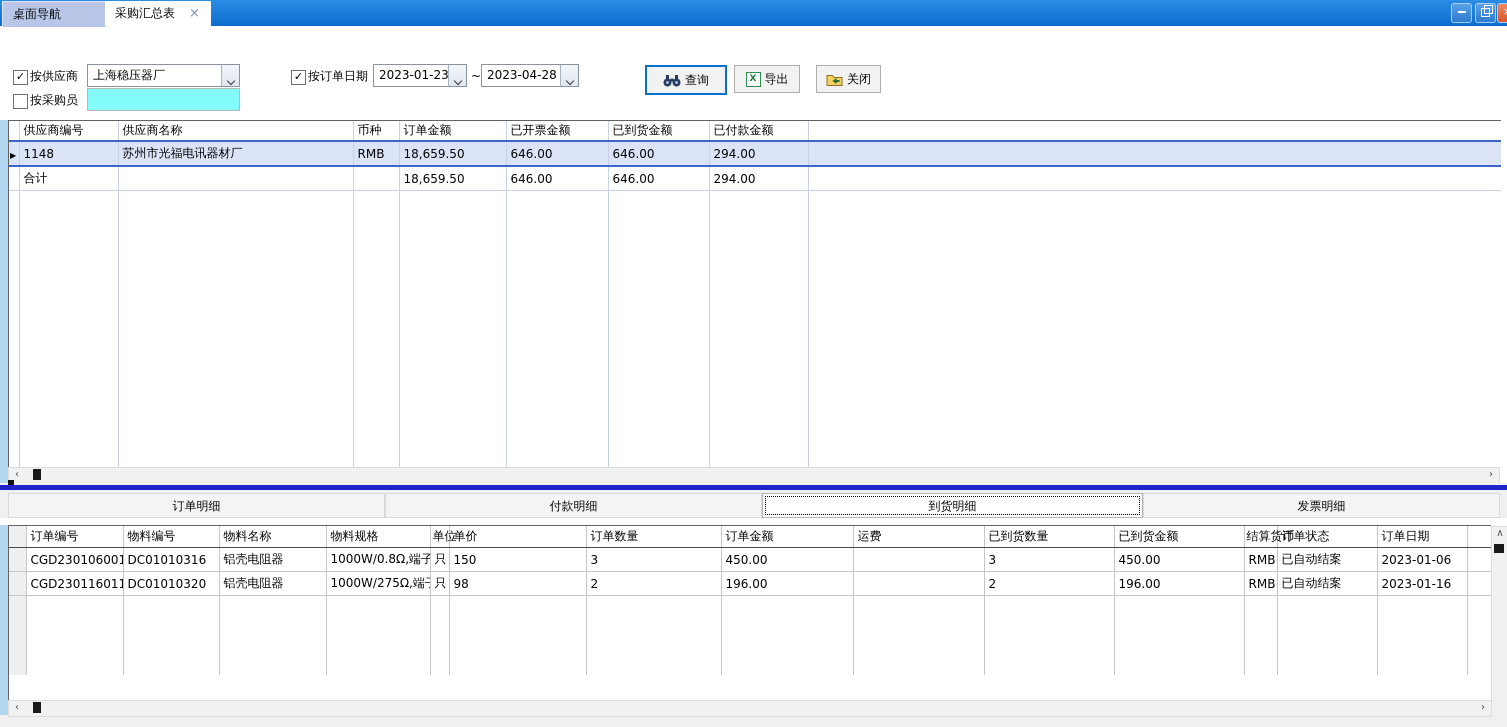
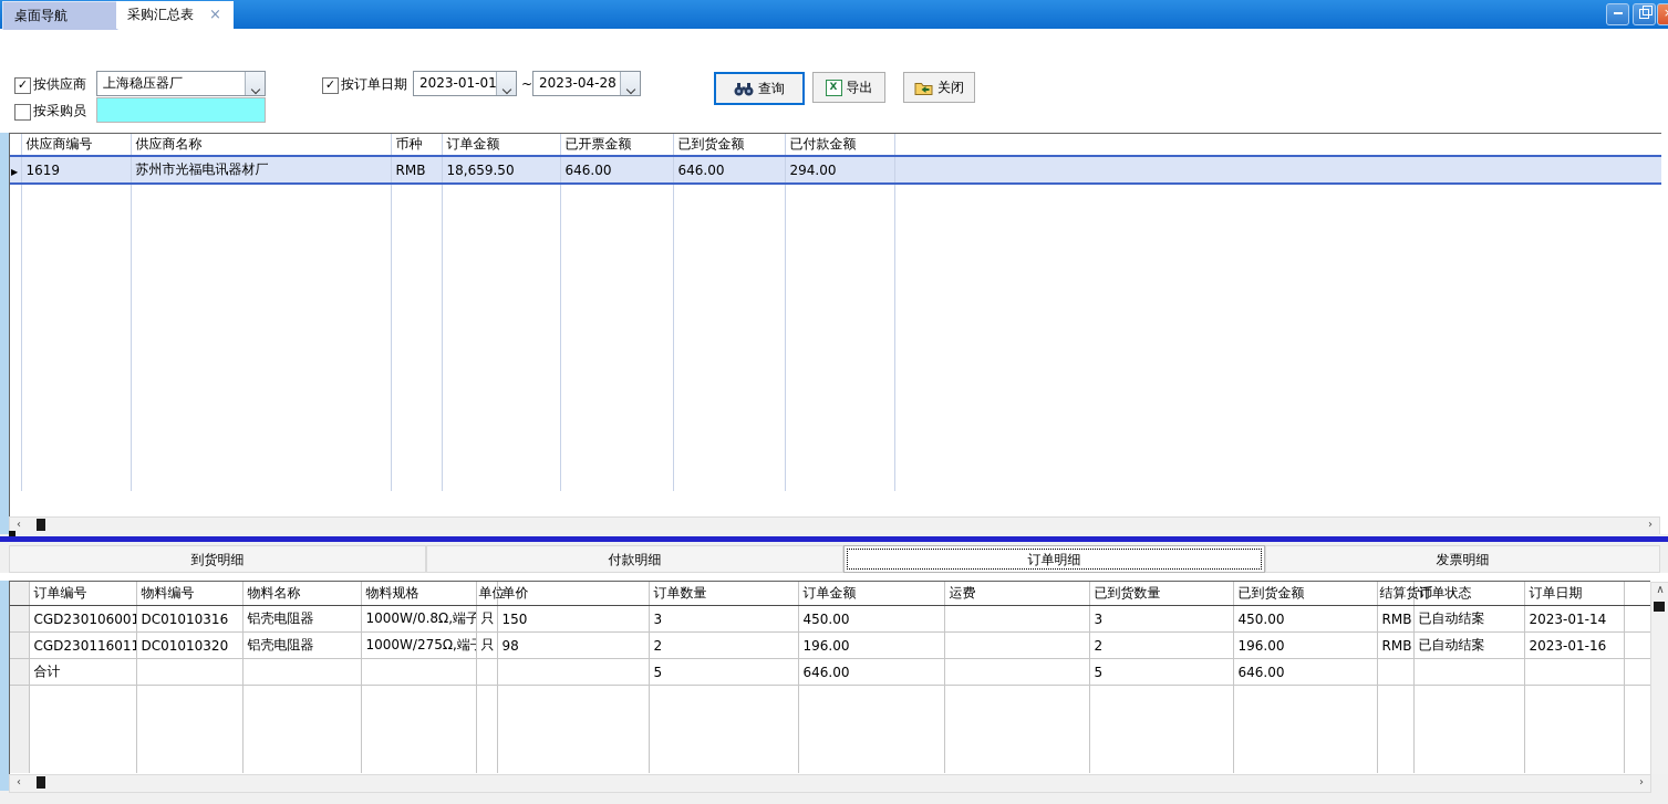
  桌面导航
  采购汇总表 ×
  ✓
  按供应商
  上海稳压器厂
  按采购员
  ✓
  按订单日期
- 2023-01-23
+ 2023-01-01
  ~
  2023-04-28
  查询
  X
  导出
  关闭
  	供应商编号	供应商名称	币种	订单金额	已开票金额	已到货金额	已付款金额
- ▶	1148	苏州市光福电讯器材厂	RMB	18,659.50	646.00	646.00	294.00
+ ▶	1619	苏州市光福电讯器材厂	RMB	18,659.50	646.00	646.00	294.00
- 	合计			18,659.50	646.00	646.00	294.00
  ‹
  ›
- 订单明细
+ 到货明细
  付款明细
- 到货明细
+ 订单明细
  发票明细
  	订单编号	物料编号	物料名称	物料规格	单位	单价	订单数量	订单金额	运费	已到货数量	已到货金额	结算货	订单状态	订单日期
- 	CGD230106001	DC01010316	铝壳电阻器	1000W/0.8Ω,端子	只	150	3	450.00		3	450.00	RMB	已自动结案	2023-01-06
+ 	CGD230106001	DC01010316	铝壳电阻器	1000W/0.8Ω,端子	只	150	3	450.00		3	450.00	RMB	已自动结案	2023-01-14
  	CGD230116011	DC01010320	铝壳电阻器	1000W/275Ω,端	只	98	2	196.00		2	196.00	RMB	已自动结案	2023-01-16
+ 	合计						5	646.00		5	646.00
  ∧
  ‹
  ›
